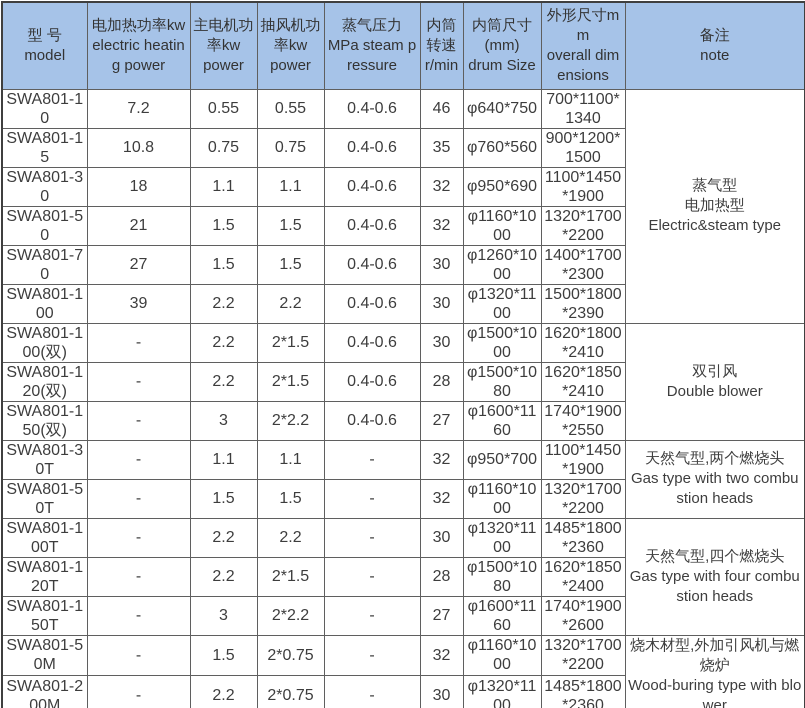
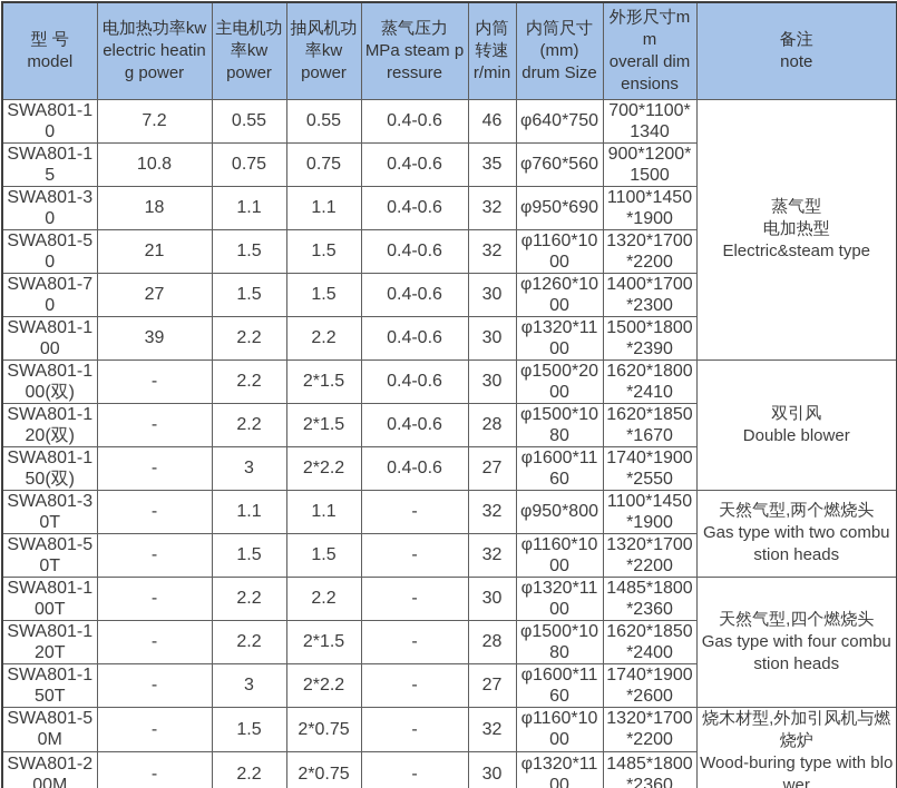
  型 号model	电加热功率kwelectric heating power	主电机功率kwpower	抽风机功率kwpower	蒸气压力MPa steam pressure	内筒转速r/min	内筒尺寸(mm)drum Size	外形尺寸mmoverall dimensions	备注note
  SWA801-10	7.2	0.55	0.55	0.4-0.6	46	φ640*750	700*1100*1340	蒸气型电加热型Electric&steam type
  SWA801-15	10.8	0.75	0.75	0.4-0.6	35	φ760*560	900*1200*1500
  SWA801-30	18	1.1	1.1	0.4-0.6	32	φ950*690	1100*1450*1900
  SWA801-50	21	1.5	1.5	0.4-0.6	32	φ1160*1000	1320*1700*2200
  SWA801-70	27	1.5	1.5	0.4-0.6	30	φ1260*1000	1400*1700*2300
  SWA801-100	39	2.2	2.2	0.4-0.6	30	φ1320*1100	1500*1800*2390
- SWA801-100(双)	-	2.2	2*1.5	0.4-0.6	30	φ1500*1000	1620*1800*2410	双引风Double blower
+ SWA801-100(双)	-	2.2	2*1.5	0.4-0.6	30	φ1500*2000	1620*1800*2410	双引风Double blower
- SWA801-120(双)	-	2.2	2*1.5	0.4-0.6	28	φ1500*1080	1620*1850*2410
+ SWA801-120(双)	-	2.2	2*1.5	0.4-0.6	28	φ1500*1080	1620*1850*1670
  SWA801-150(双)	-	3	2*2.2	0.4-0.6	27	φ1600*1160	1740*1900*2550
- SWA801-30T	-	1.1	1.1	-	32	φ950*700	1100*1450*1900	天然气型,两个燃烧头Gas type with two combustion heads
+ SWA801-30T	-	1.1	1.1	-	32	φ950*800	1100*1450*1900	天然气型,两个燃烧头Gas type with two combustion heads
  SWA801-50T	-	1.5	1.5	-	32	φ1160*1000	1320*1700*2200
  SWA801-100T	-	2.2	2.2	-	30	φ1320*1100	1485*1800*2360	天然气型,四个燃烧头Gas type with four combustion heads
  SWA801-120T	-	2.2	2*1.5	-	28	φ1500*1080	1620*1850*2400
  SWA801-150T	-	3	2*2.2	-	27	φ1600*1160	1740*1900*2600
  SWA801-50M	-	1.5	2*0.75	-	32	φ1160*1000	1320*1700*2200	烧木材型,外加引风机与燃烧炉Wood-buring type with blower
  SWA801-200M	-	2.2	2*0.75	-	30	φ1320*1100	1485*1800*2360
